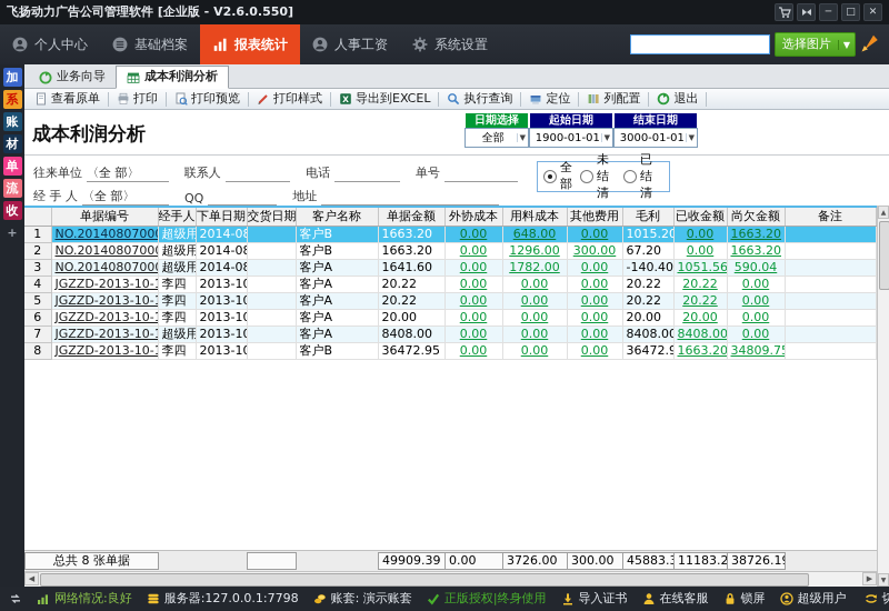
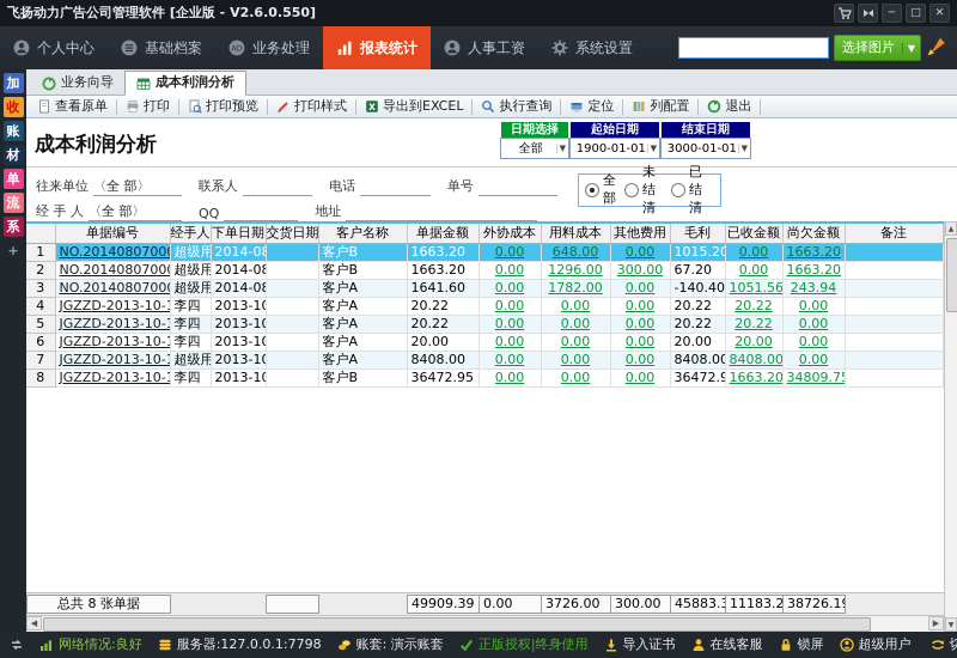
  飞扬动力广告公司管理软件 [企业版 - V2.6.0.550]
  ─
  □
  ✕
  个人中心
  基础档案
+ AD
+ 业务处理
  报表统计
  人事工资
  系统设置
  选择图片
  ▼
  加
- 系
+ 收
  账
  材
  单
  流
- 收
+ 系
  +
  业务向导
  成本利润分析
  查看原单
  打印
  打印预览
  打印样式
  X
  导出到EXCEL
  执行查询
  定位
  列配置
  退出
  日期选择
  全部
  ▼
  起始日期
  1900-01-01
  ▼
  结束日期
  3000-01-01
  ▼
  成本利润分析
  往来单位
  〈全 部〉
  联系人
  电话
  单号
  经 手 人
  〈全 部〉
  QQ
  地址
  全部
  未结清
  已结清
  	单据编号	经手人	下单日期	交货日期	客户名称	单据金额	外协成本	用料成本	其他费用	毛利	已收金额	尚欠金额	备注
  1	NO.2014080700	超级用	2014-0		客户B	1663.20	0.00	648.00	0.00	1015.20	0.00	1663.20
  2	NO.2014080700	超级用	2014-08		客户B	1663.20	0.00	1296.00	300.00	67.20	0.00	1663.20
- 3	NO.2014080700	超级用	2014-0		客户A	1641.60	0.00	1782.00	0.00	-140.40	1051.56	590.04
+ 3	NO.2014080700	超级用	2014-0		客户A	1641.60	0.00	1782.00	0.00	-140.40	1051.56	243.94
  4	JGZZD-2013-10-	李四	2013-10		客户A	20.22	0.00	0.00	0.00	20.22	20.22	0.00
  5	JGZZD-2013-10-	李四	2013-1		客户A	20.22	0.00	0.00	0.00	20.22	20.22	0.00
  6	JGZZD-2013-10-	李四	2013-10		客户A	20.00	0.00	0.00	0.00	20.00	20.00	0.00
  7	JGZZD-2013-10-	超级用	2013-1		客户A	8408.00	0.00	0.00	0.00	8408.00	8408.00	0.00
  8	JGZZD-2013-10-	李四	2013-10		客户B	36472.95	0.00	0.00	0.00	36472.9	1663.20	34809.7
  总共 8 张单据					49909.39	0.00	3726.00	300.00	45883.3	11183.2	38726.1
  ◀
  ▶
  网络情况:良好
  服务器:127.0.0.1:7798
  账套: 演示账套
  正版授权|终身使用
  导入证书
  在线客服
  锁屏
  超级用户
